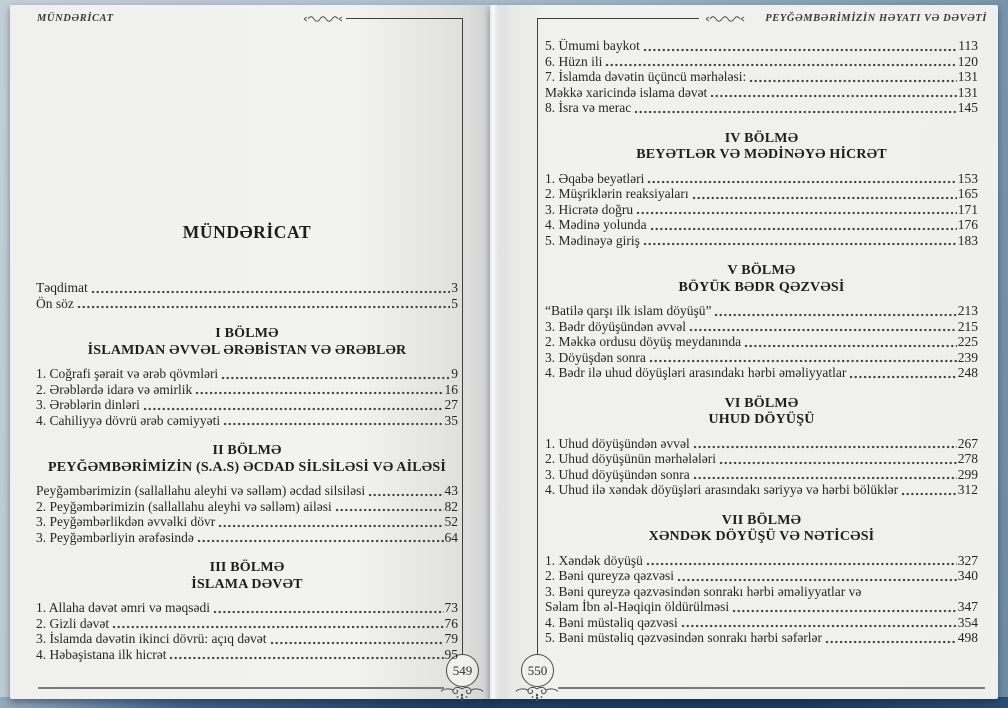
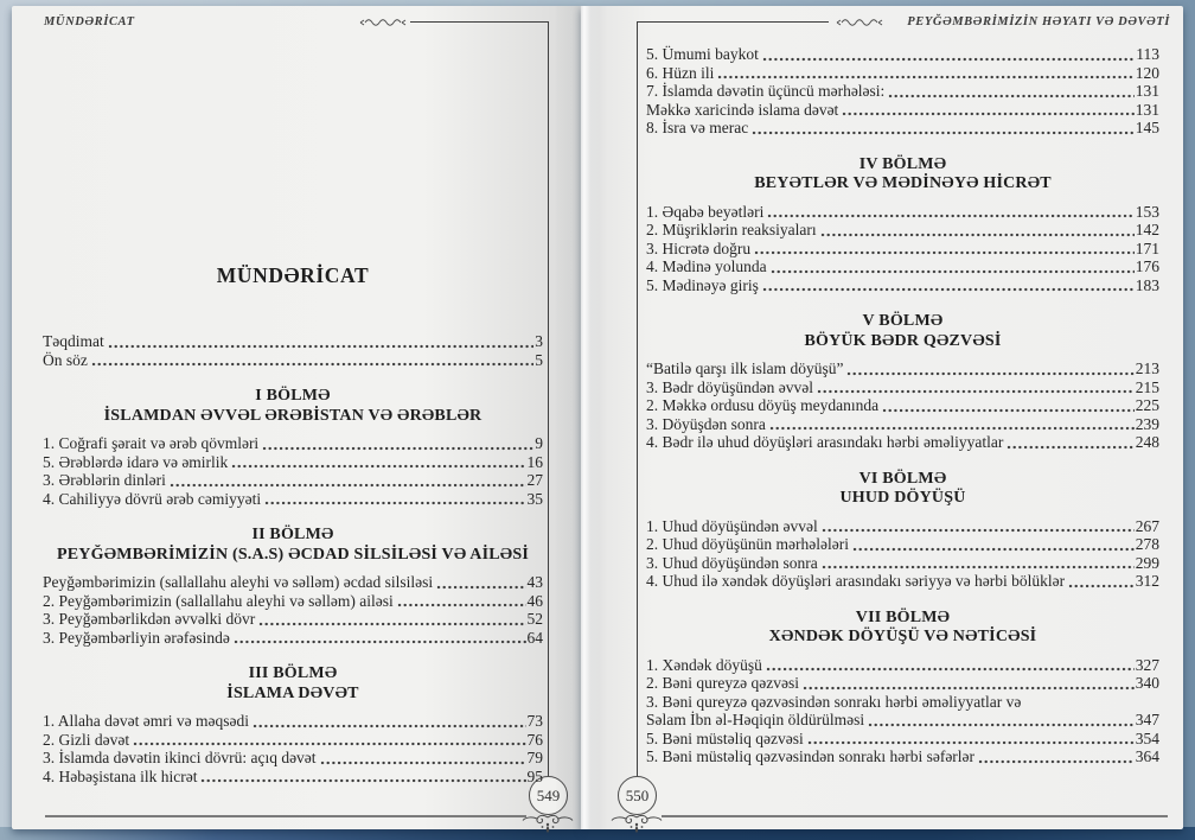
  MÜNDƏRİCAT
  MÜNDƏRİCAT
  Təqdimat
  3
  Ön söz
  5
  I BÖLMƏ
  İSLAMDAN ƏVVƏL ƏRƏBİSTAN VƏ ƏRƏBLƏR
  1. Coğrafi şərait və ərəb qövmləri
  9
- 2. Ərəblərdə idarə və əmirlik
+ 5. Ərəblərdə idarə və əmirlik
  16
  3. Ərəblərin dinləri
  27
  4. Cahiliyyə dövrü ərəb cəmiyyəti
  35
  II BÖLMƏ
  PEYĞƏMBƏRİMİZİN (S.A.S) ƏCDAD SİLSİLƏSİ VƏ AİLƏSİ
  Peyğəmbərimizin (sallallahu aleyhi və səlləm) əcdad silsiləsi
  43
  2. Peyğəmbərimizin (sallallahu aleyhi və səlləm) ailəsi
- 82
+ 46
  3. Peyğəmbərlikdən əvvəlki dövr
  52
  3. Peyğəmbərliyin ərəfəsində
  64
  III BÖLMƏ
  İSLAMA DƏVƏT
  1. Allaha dəvət əmri və məqsədi
  73
  2. Gizli dəvət
  76
  3. İslamda dəvətin ikinci dövrü: açıq dəvət
  79
  4. Həbəşistana ilk hicrət
  95
  PEYĞƏMBƏRİMİZİN HƏYATI VƏ DƏVƏTİ
  550
  5. Ümumi baykot
  113
  6. Hüzn ili
  120
  7. İslamda dəvətin üçüncü mərhələsi:
  131
  Məkkə xaricində islama dəvət
  131
  8. İsra və merac
  145
  IV BÖLMƏ
  BEYƏTLƏR VƏ MƏDİNƏYƏ HİCRƏT
  1. Əqabə beyətləri
  153
  2. Müşriklərin reaksiyaları
- 165
+ 142
  3. Hicrətə doğru
  171
  4. Mədinə yolunda
  176
  5. Mədinəyə giriş
  183
  V BÖLMƏ
  BÖYÜK BƏDR QƏZVƏSİ
  “Batilə qarşı ilk islam döyüşü”
  213
  3. Bədr döyüşündən əvvəl
  215
  2. Məkkə ordusu döyüş meydanında
  225
  3. Döyüşdən sonra
  239
  4. Bədr ilə uhud döyüşləri arasındakı hərbi əməliyyatlar
  248
  VI BÖLMƏ
  UHUD DÖYÜŞÜ
  1. Uhud döyüşündən əvvəl
  267
  2. Uhud döyüşünün mərhələləri
  278
  3. Uhud döyüşündən sonra
  299
  4. Uhud ilə xəndək döyüşləri arasındakı səriyyə və hərbi bölüklər
  312
  VII BÖLMƏ
  XƏNDƏK DÖYÜŞÜ VƏ NƏTİCƏSİ
  1. Xəndək döyüşü
  327
  2. Bəni qureyzə qəzvəsi
  340
  3. Bəni qureyzə qəzvəsindən sonrakı hərbi əməliyyatlar və
  Səlam İbn əl-Həqiqin öldürülməsi
  347
- 4. Bəni müstəliq qəzvəsi
+ 5. Bəni müstəliq qəzvəsi
  354
  5. Bəni müstəliq qəzvəsindən sonrakı hərbi səfərlər
- 498
+ 364
